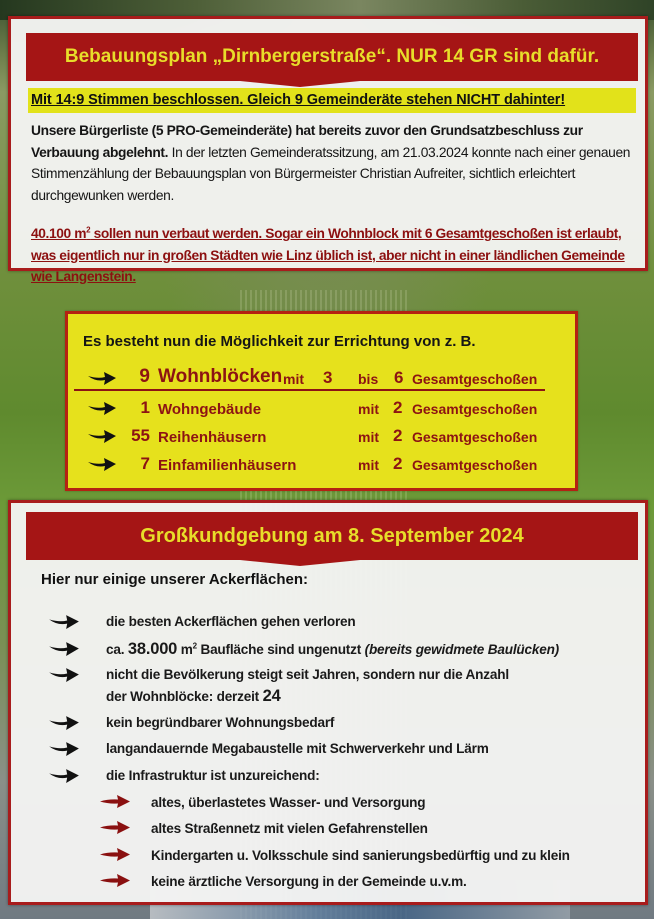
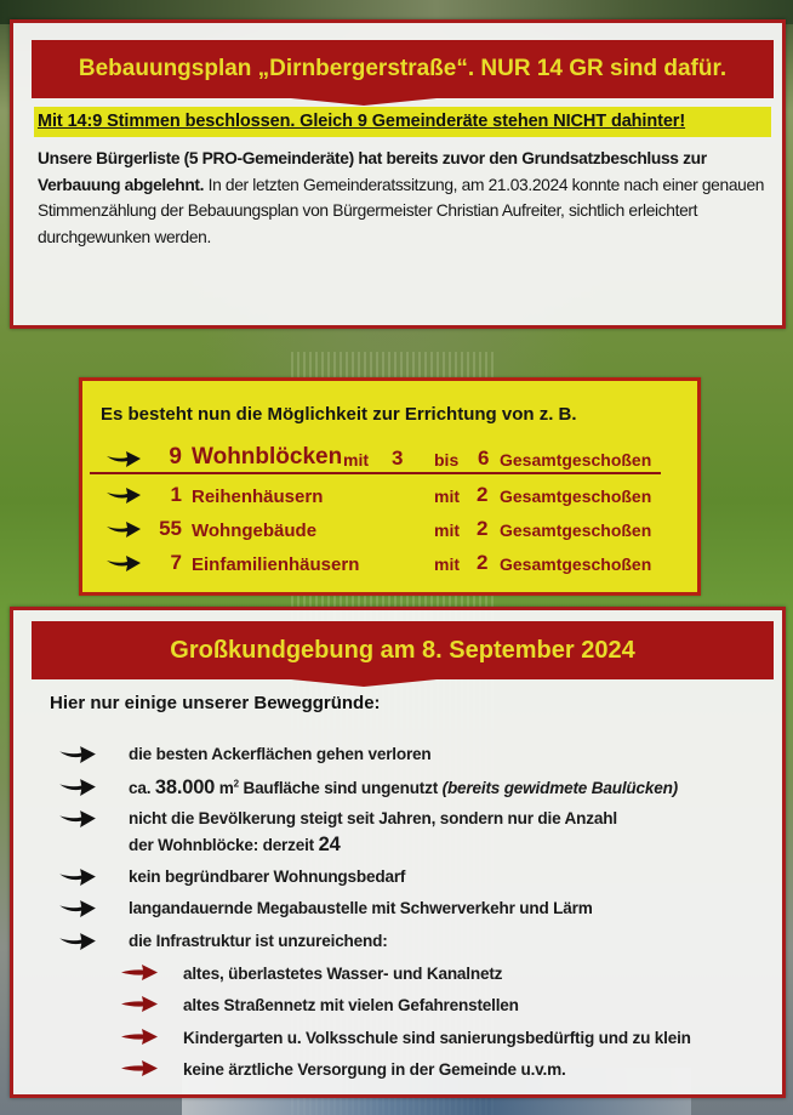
  Bebauungsplan „Dirnbergerstraße“. NUR 14 GR sind dafür.
  Mit 14:9 Stimmen beschlossen. Gleich 9 Gemeinderäte stehen NICHT dahinter!
  Unsere Bürgerliste (5 PRO-Gemeinderäte) hat bereits zuvor den Grundsatzbeschluss zur Verbauung abgelehnt. In der letzten Gemeinderatssitzung, am 21.03.2024 konnte nach einer genauen Stimmenzählung der Bebauungsplan von Bürgermeister Christian Aufreiter, sichtlich erleichtert durchgewunken werden.
- 40.100 m2 sollen nun verbaut werden. Sogar ein Wohnblock mit 6 Gesamtgeschoßen ist erlaubt, was eigentlich nur in großen Städten wie Linz üblich ist, aber nicht in einer ländlichen Gemeinde wie Langenstein.
  Es besteht nun die Möglichkeit zur Errichtung von z. B.
  9
  Wohnblöcken
  mit
  3
  bis
  6
  Gesamtgeschoßen
  1
- Wohngebäude
+ Reihenhäusern
  mit
  2
  Gesamtgeschoßen
  55
- Reihenhäusern
+ Wohngebäude
  mit
  2
  Gesamtgeschoßen
  7
  Einfamilienhäusern
  mit
  2
  Gesamtgeschoßen
  Großkundgebung am 8. September 2024
- Hier nur einige unserer Ackerflächen:
+ Hier nur einige unserer Beweggründe:
  die besten Ackerflächen gehen verloren
  ca. 38.000 m2 Baufläche sind ungenutzt (bereits gewidmete Baulücken)
  nicht die Bevölkerung steigt seit Jahren, sondern nur die Anzahl
  der Wohnblöcke: derzeit 24
  kein begründbarer Wohnungsbedarf
  langandauernde Megabaustelle mit Schwerverkehr und Lärm
  die Infrastruktur ist unzureichend:
- altes, überlastetes Wasser- und Versorgung
+ altes, überlastetes Wasser- und Kanalnetz
  altes Straßennetz mit vielen Gefahrenstellen
  Kindergarten u. Volksschule sind sanierungsbedürftig und zu klein
  keine ärztliche Versorgung in der Gemeinde u.v.m.
